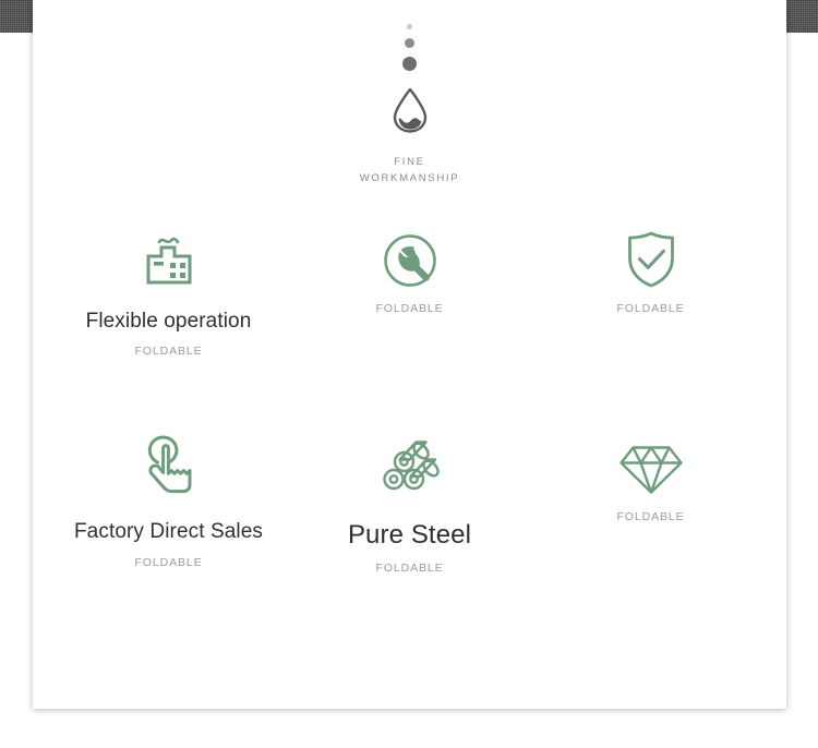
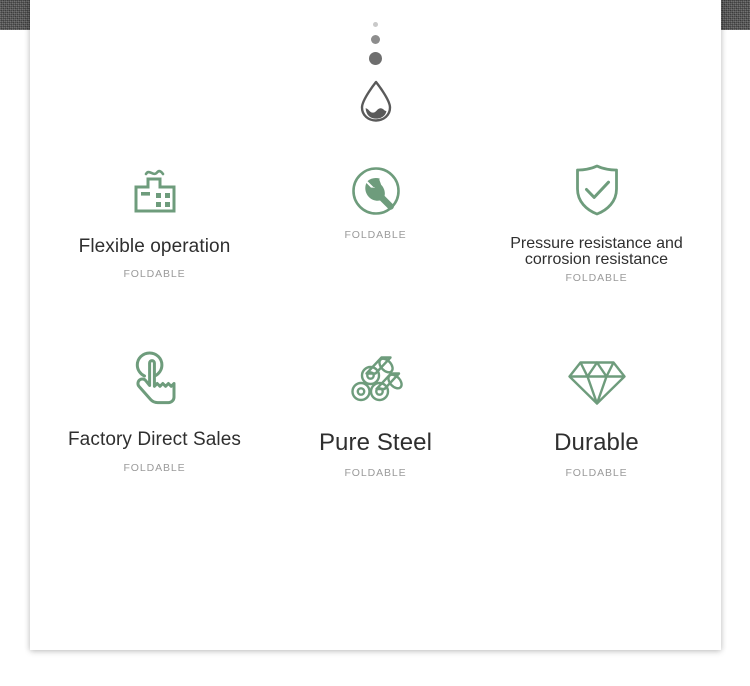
- FINE
- WORKMANSHIP
  Flexible operation
  FOLDABLE
  FOLDABLE
+ Pressure resistance and corrosion resistance
  FOLDABLE
  Factory Direct Sales
  FOLDABLE
  Pure Steel
  FOLDABLE
+ Durable
  FOLDABLE
